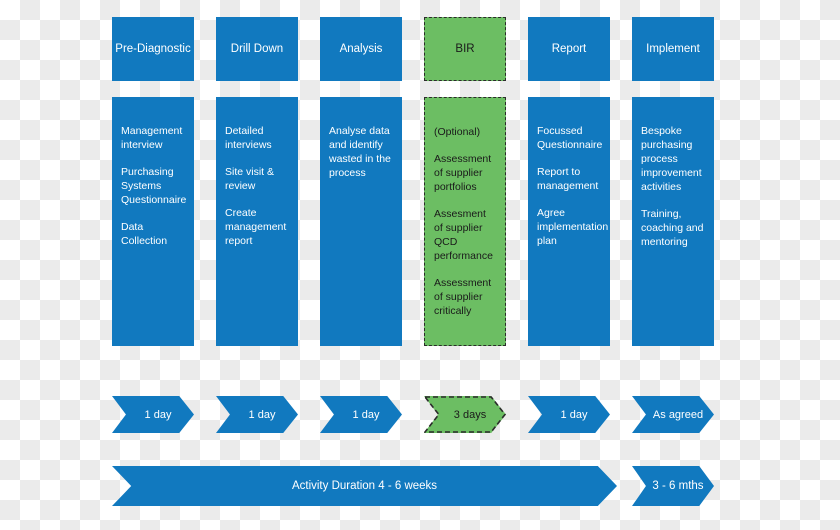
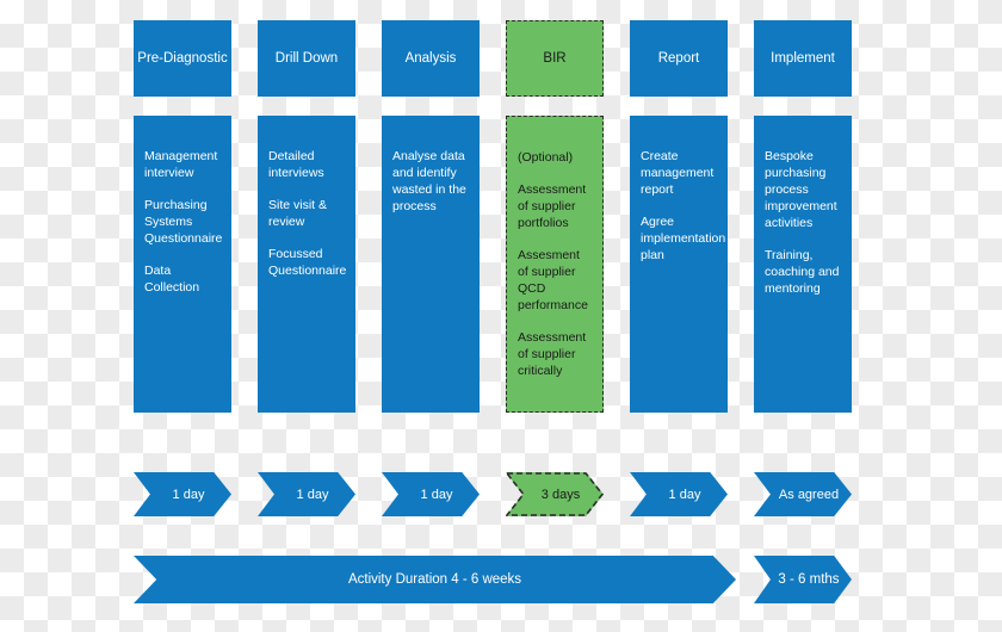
  Pre-Diagnostic
  Drill Down
  Analysis
  BIR
  Report
  Implement
  Management interview
  Purchasing Systems Questionnaire
  Data Collection
  Detailed interviews
  Site visit & review
- Create management report
+ Focussed Questionnaire
  Analyse data and identify wasted in the process
  (Optional)
  Assessment of supplier portfolios
  Assesment of supplier QCD performance
  Assessment of supplier critically
- Focussed Questionnaire
+ Create management report
- Report to management
  Agree implementation plan
  Bespoke purchasing process improvement activities
  Training, coaching and mentoring
  1 day
  1 day
  1 day
  3 days
  1 day
  As agreed
  Activity Duration 4 - 6 weeks
  3 - 6 mths
